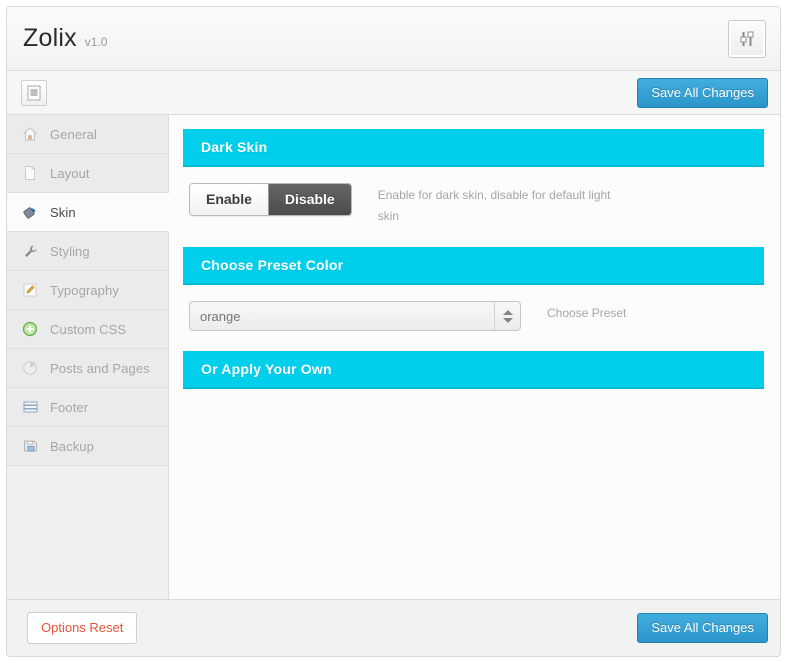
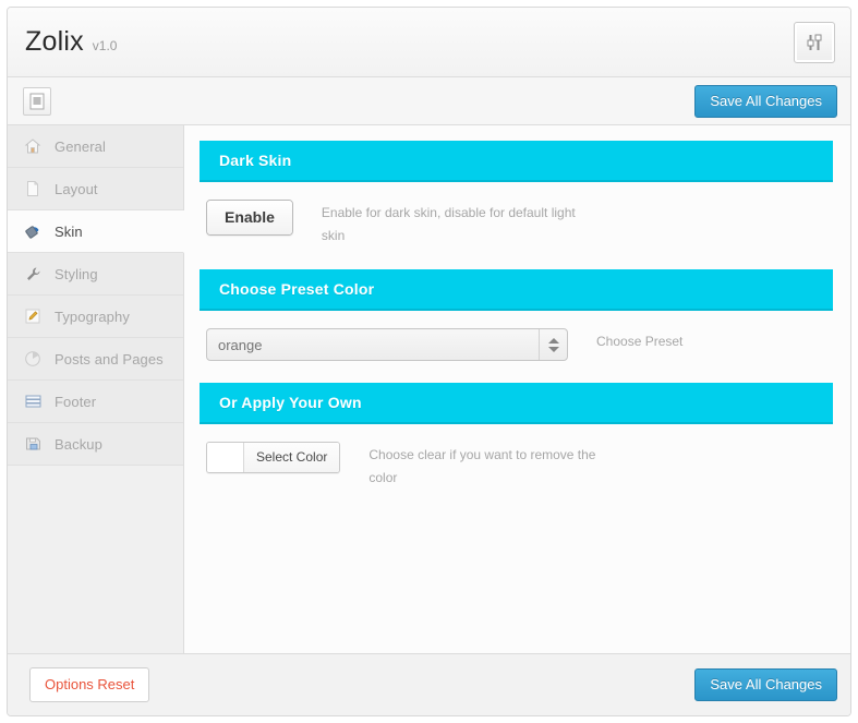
  Zolix
  v1.0
  Save All Changes
  General
  Layout
  Skin
  Styling
  Typography
- Custom CSS
  Posts and Pages
  Footer
  Backup
  Dark Skin
  Enable
- Disable
  Enable for dark skin, disable for default light skin
  Choose Preset Color
  orange
  Choose Preset
  Or Apply Your Own
+ Select Color
+ Choose clear if you want to remove the color
  Options Reset
  Save All Changes
